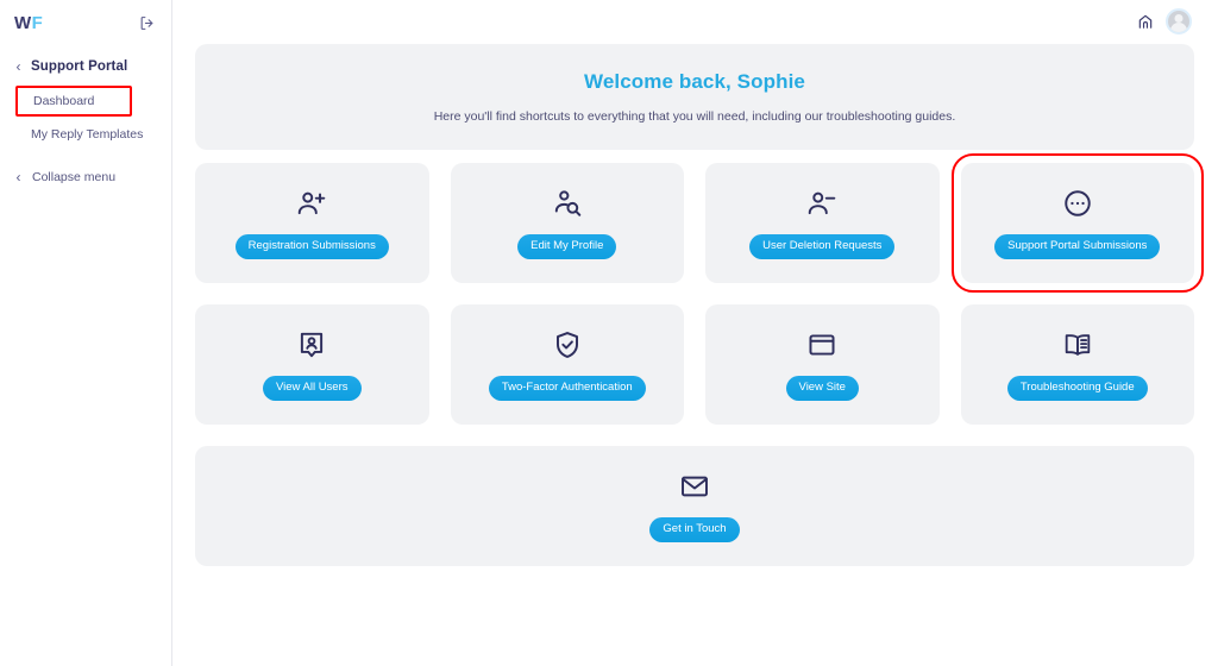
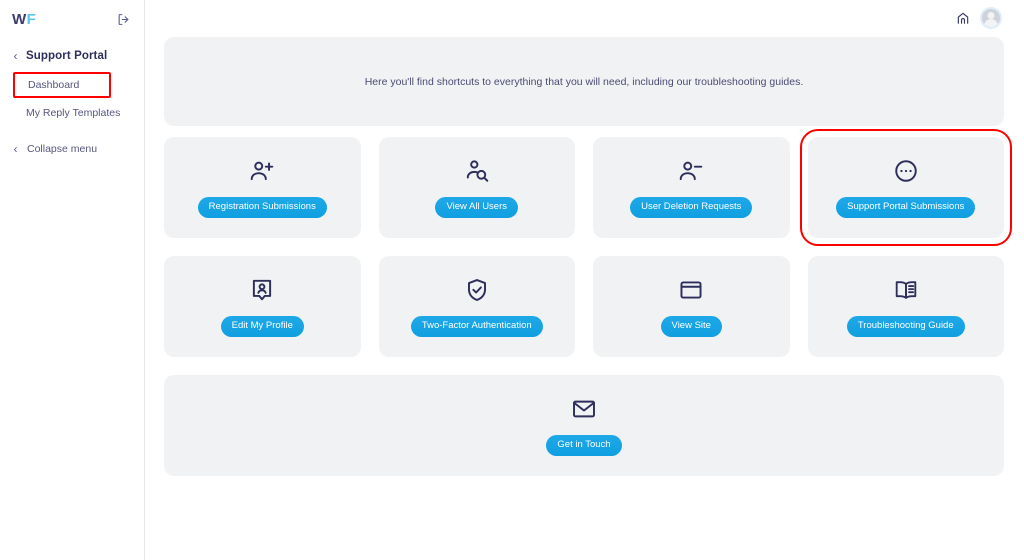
  WF
  ‹
  Support Portal
  Dashboard
  My Reply Templates
  ‹
  Collapse menu
- Welcome back, Sophie
  Here you'll find shortcuts to everything that you will need, including our troubleshooting guides.
  Registration Submissions
- Edit My Profile
+ View All Users
  User Deletion Requests
  Support Portal Submissions
- View All Users
+ Edit My Profile
  Two-Factor Authentication
  View Site
  Troubleshooting Guide
  Get in Touch
